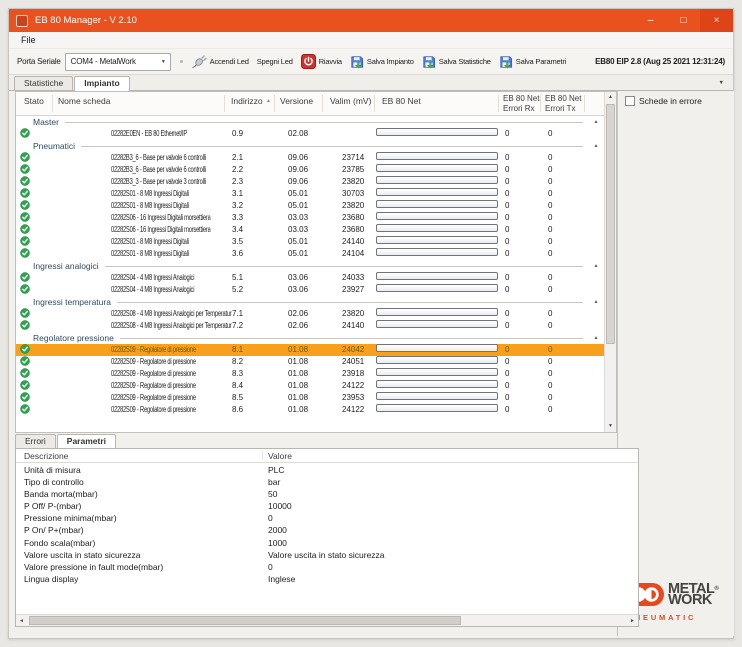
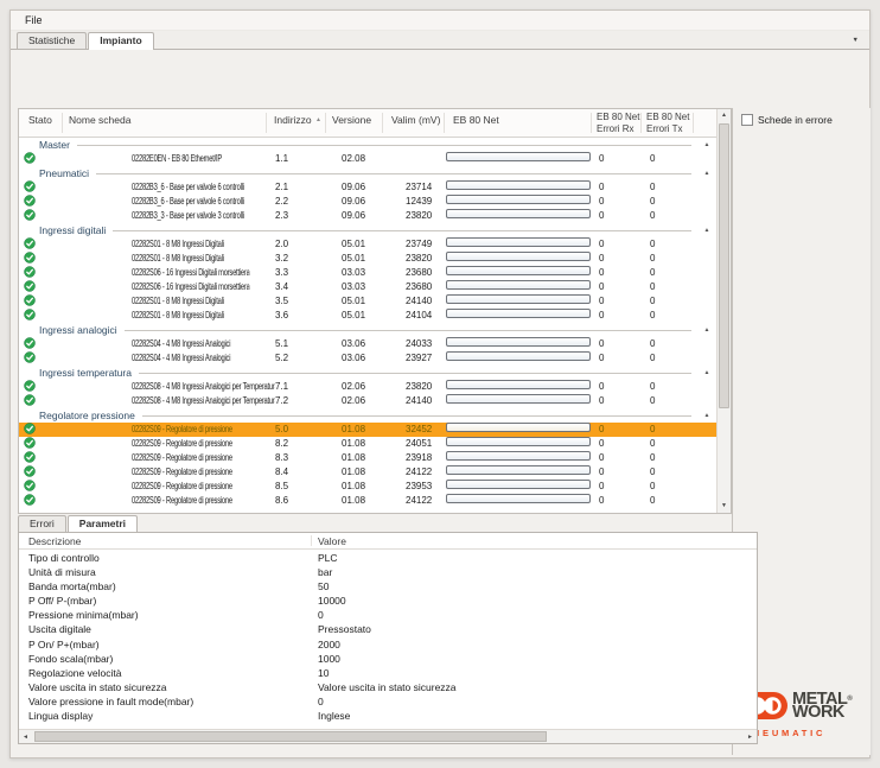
- EB 80 Manager - V 2.10
- –
- □
- ×
  File
- Porta Seriale
- COM4 - MetalWork
- Accendi Led
- Spegni Led
- Riavvia
- Salva Impianto
- Salva Statistiche
- Salva Parametri
- EB80 EIP 2.8 (Aug 25 2021 12:31:24)
  Statistiche
  Impianto
  Stato
  Nome scheda
  Indirizzo
  Versione
  Valim (mV)
  EB 80 Net
  EB 80 Net
  Errori Rx
  EB 80 Net
  Errori Tx
  Master
  02282E0EN - EB 80 Ethernet/IP
- 0.9
+ 1.1
  02.08
  0
  0
  Pneumatici
  02282B3_6 - Base per valvole 6 controlli
  2.1
  09.06
  23714
  0
  0
  02282B3_6 - Base per valvole 6 controlli
  2.2
  09.06
- 23785
+ 12439
  0
  0
  02282B3_3 - Base per valvole 3 controlli
  2.3
  09.06
  23820
  0
  0
+ Ingressi digitali
  02282S01 - 8 M8 Ingressi Digitali
- 3.1
+ 2.0
  05.01
- 30703
+ 23749
  0
  0
  02282S01 - 8 M8 Ingressi Digitali
  3.2
  05.01
  23820
  0
  0
  02282S06 - 16 Ingressi Digitali morsettiera
  3.3
  03.03
  23680
  0
  0
  02282S06 - 16 Ingressi Digitali morsettiera
  3.4
  03.03
  23680
  0
  0
  02282S01 - 8 M8 Ingressi Digitali
  3.5
  05.01
  24140
  0
  0
  02282S01 - 8 M8 Ingressi Digitali
  3.6
  05.01
  24104
  0
  0
  Ingressi analogici
  02282S04 - 4 M8 Ingressi Analogici
  5.1
  03.06
  24033
  0
  0
  02282S04 - 4 M8 Ingressi Analogici
  5.2
  03.06
  23927
  0
  0
  Ingressi temperatura
  02282S08 - 4 M8 Ingressi Analogici per Temperatur
  7.1
  02.06
  23820
  0
  0
  02282S08 - 4 M8 Ingressi Analogici per Temperatur
  7.2
  02.06
  24140
  0
  0
  Regolatore pressione
  02282S09 - Regolatore di pressione
- 8.1
+ 5.0
  01.08
- 24042
+ 32452
  0
  0
  02282S09 - Regolatore di pressione
  8.2
  01.08
  24051
  0
  0
  02282S09 - Regolatore di pressione
  8.3
  01.08
  23918
  0
  0
  02282S09 - Regolatore di pressione
  8.4
  01.08
  24122
  0
  0
  02282S09 - Regolatore di pressione
  8.5
  01.08
  23953
  0
  0
  02282S09 - Regolatore di pressione
  8.6
  01.08
  24122
  0
  0
  Schede in errore
  METAL
  WORK
  EUMATIC
  Errori
  Parametri
  Descrizione
  Valore
- Unità di misura
+ Tipo di controllo
  PLC
- Tipo di controllo
+ Unità di misura
  bar
  Banda morta(mbar)
  50
  P Off/ P-(mbar)
  10000
  Pressione minima(mbar)
  0
+ Uscita digitale
+ Pressostato
  P On/ P+(mbar)
  2000
  Fondo scala(mbar)
  1000
+ Regolazione velocità
+ 10
  Valore uscita in stato sicurezza
  Valore uscita in stato sicurezza
  Valore pressione in fault mode(mbar)
  0
  Lingua display
  Inglese
